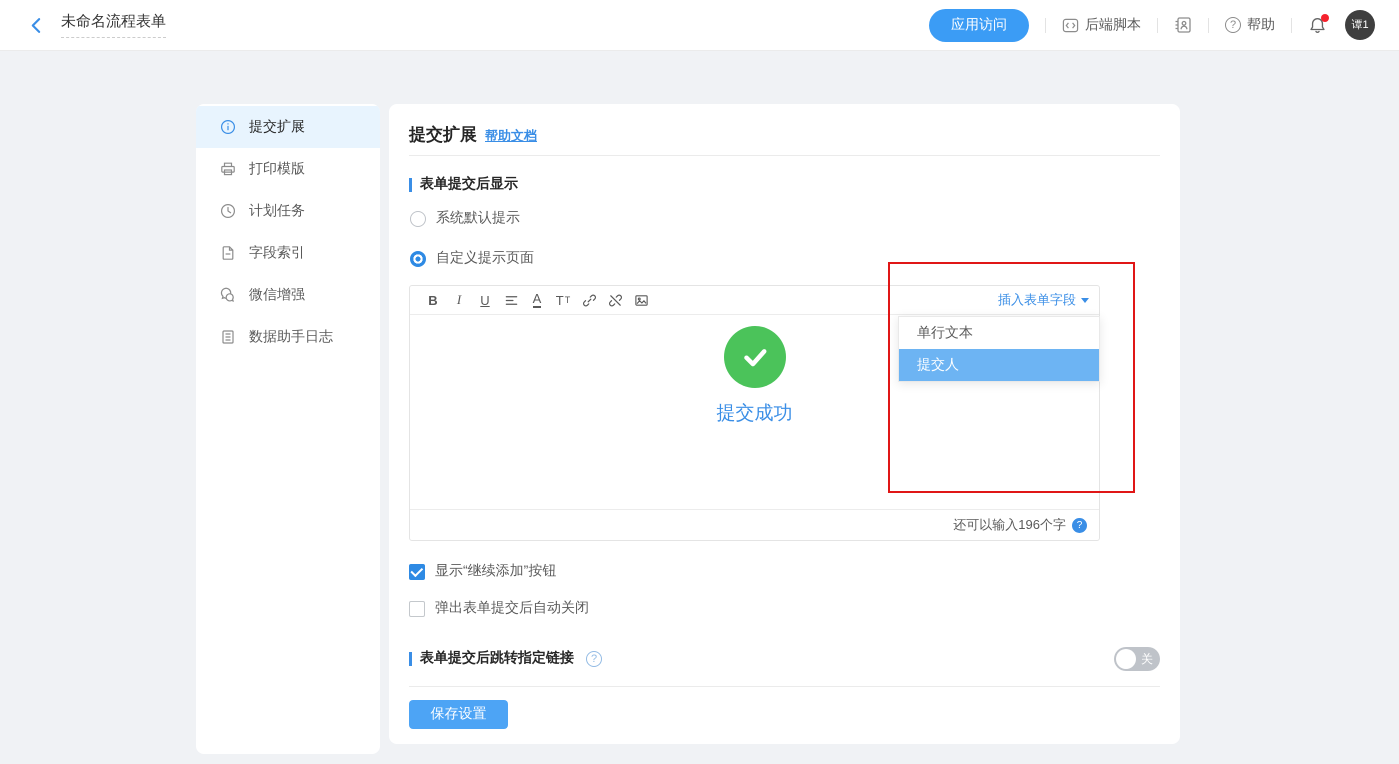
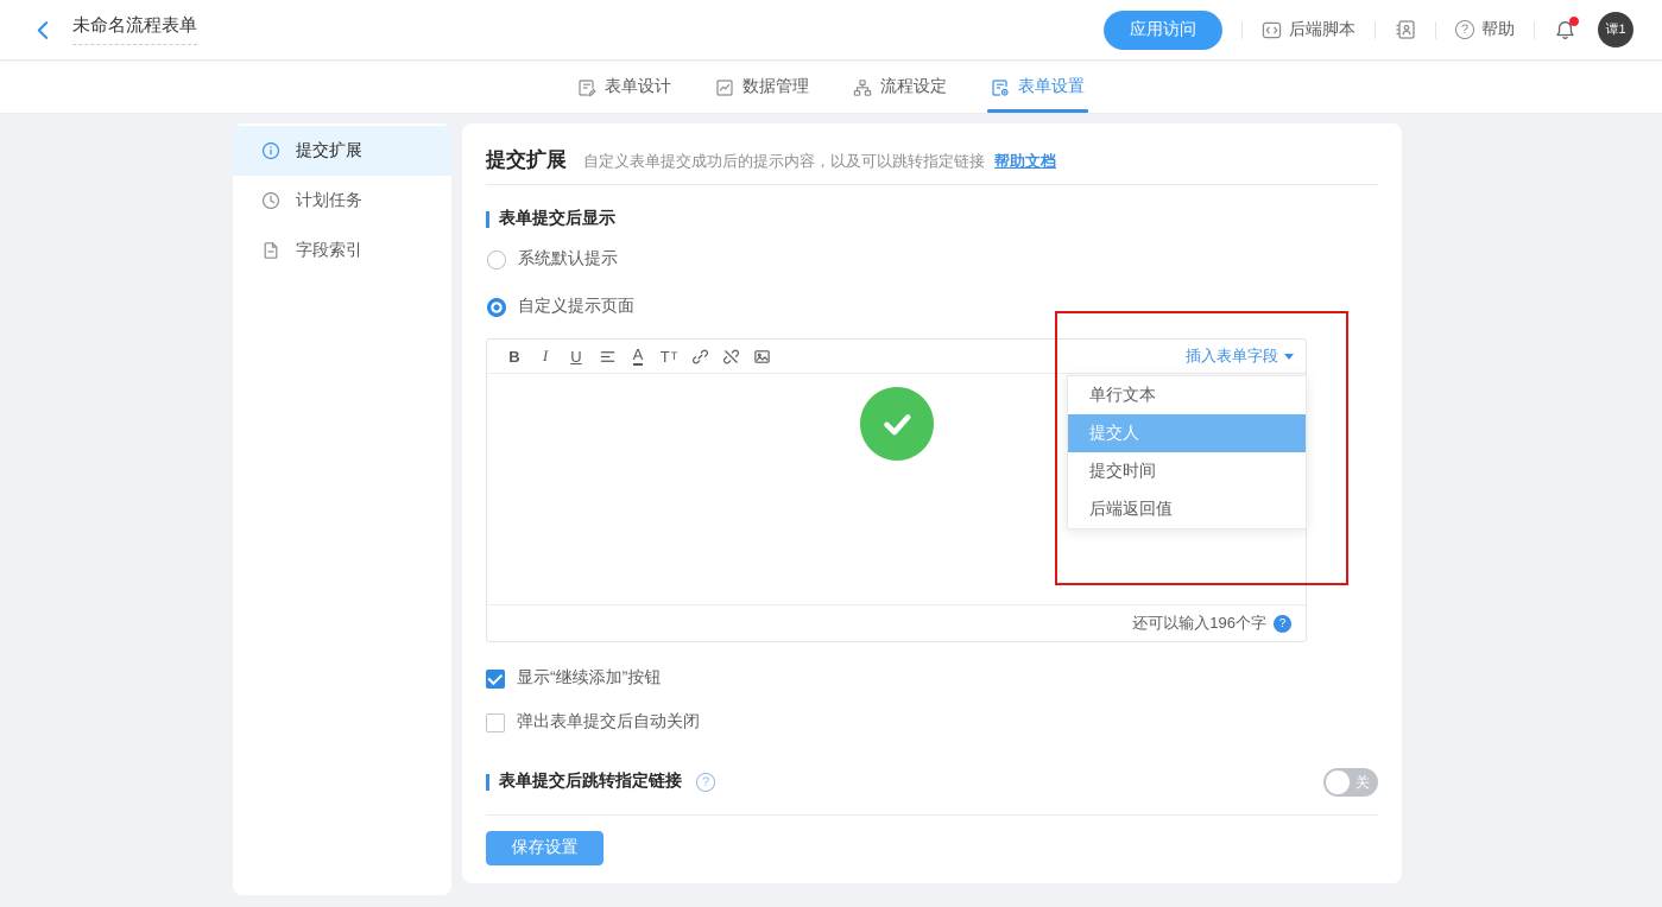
  未命名流程表单
  应用访问
  后端脚本
  ?
  帮助
  谭1
+ 表单设计
+ 数据管理
+ 流程设定
+ 表单设置
  提交扩展
- 打印模版
  计划任务
  字段索引
- 微信增强
- 数据助手日志
  提交扩展
+ 自定义表单提交成功后的提示内容，以及可以跳转指定链接
  帮助文档
  表单提交后显示
  系统默认提示
  自定义提示页面
  B
  I
  U
  A
  T
  T
  插入表单字段
- 提交成功
  还可以输入196个字
  ?
  单行文本
  提交人
+ 提交时间
+ 后端返回值
  显示“继续添加”按钮
  弹出表单提交后自动关闭
  表单提交后跳转指定链接
  ?
  关
  保存设置
